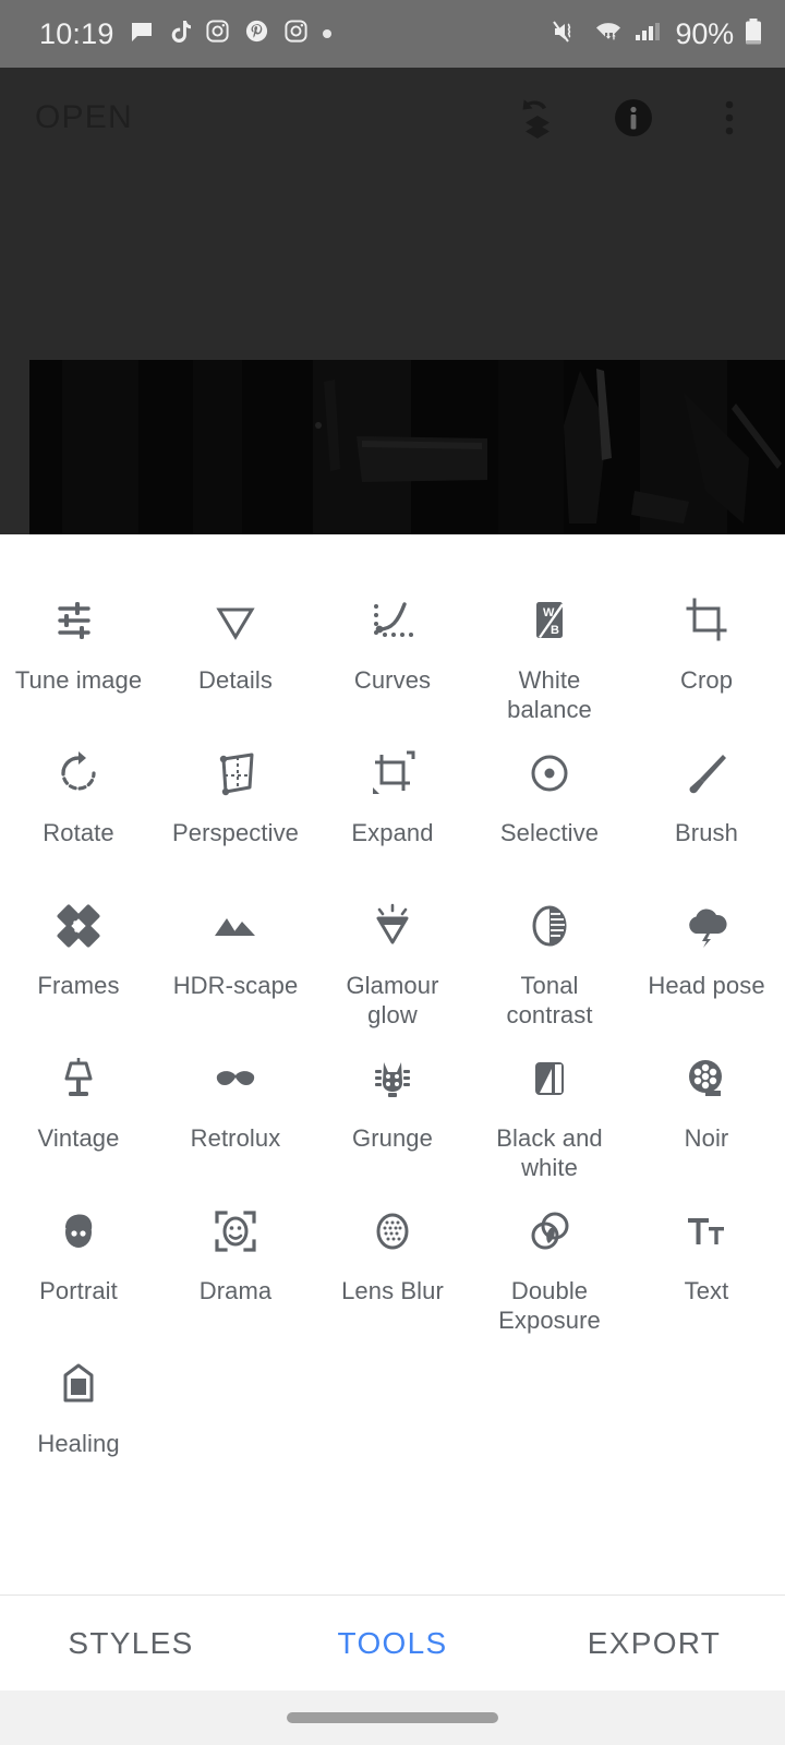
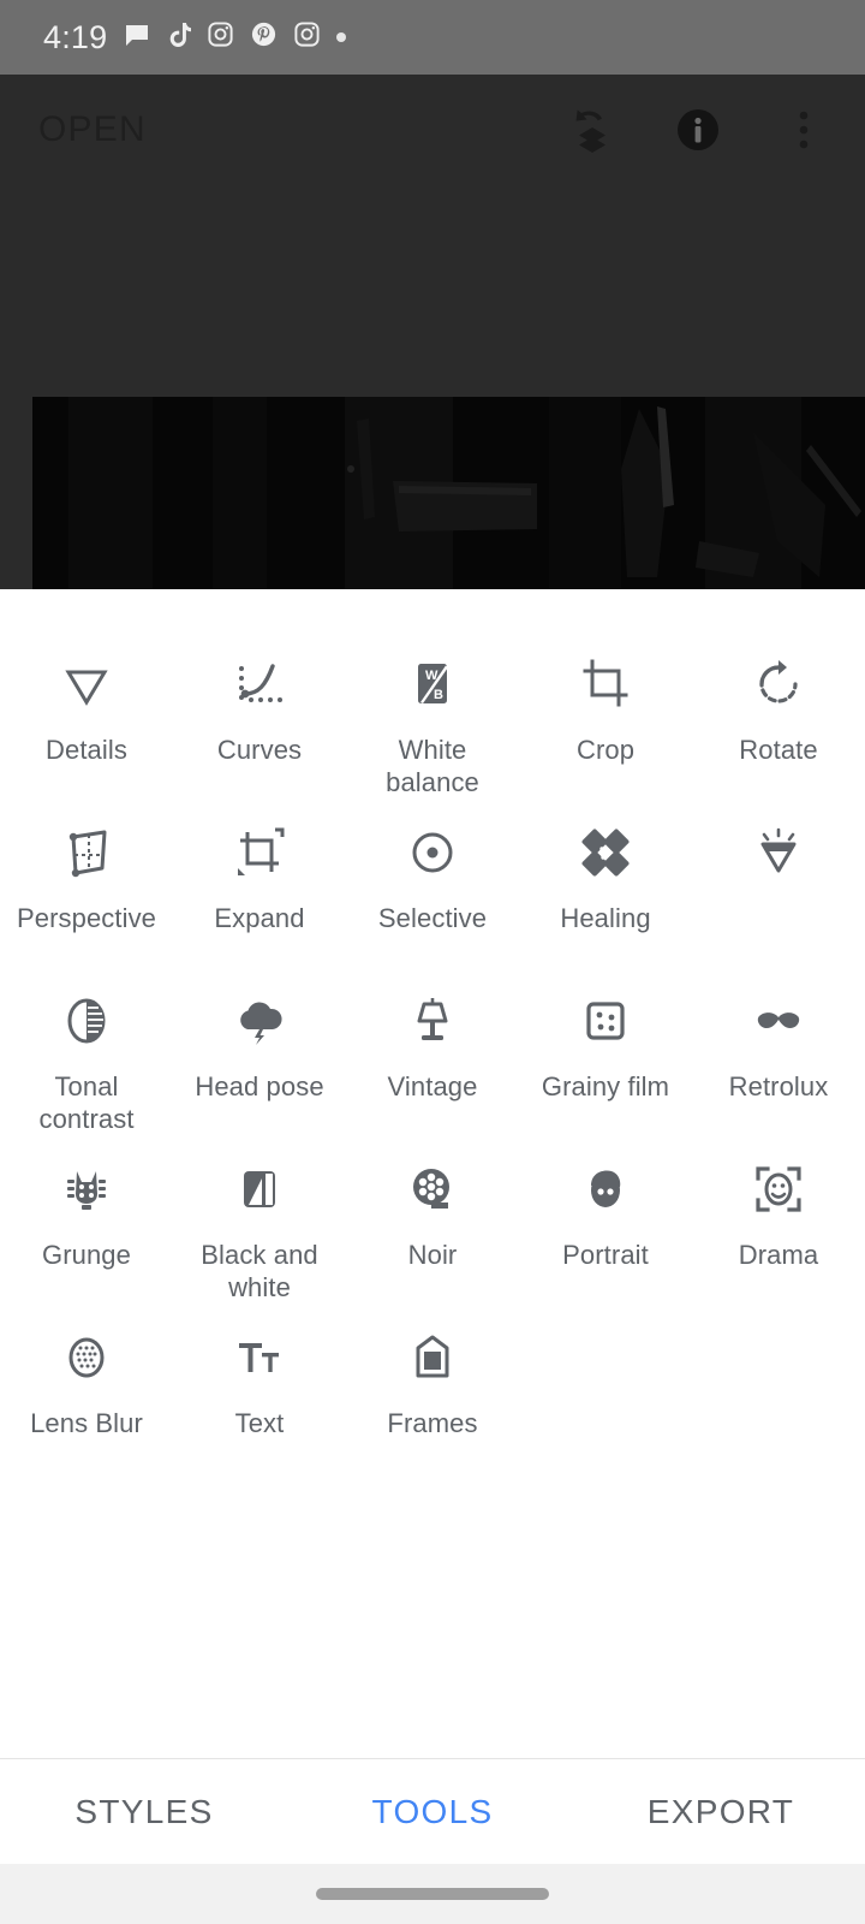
- 10:19
+ 4:19
- 90%
- Tune image
  Details
  Curves
  W
  B
  White balance
  Crop
  Rotate
  Perspective
  Expand
  Selective
- Brush
- Frames
+ Healing
- HDR-scape
- Glamour glow
  Tonal contrast
  Head pose
  Vintage
+ Grainy film
  Retrolux
  Grunge
  Black and white
  Noir
  Portrait
  Drama
  Lens Blur
- Double Exposure
  Text
- Healing
+ Frames
  STYLES
  TOOLS
  EXPORT
